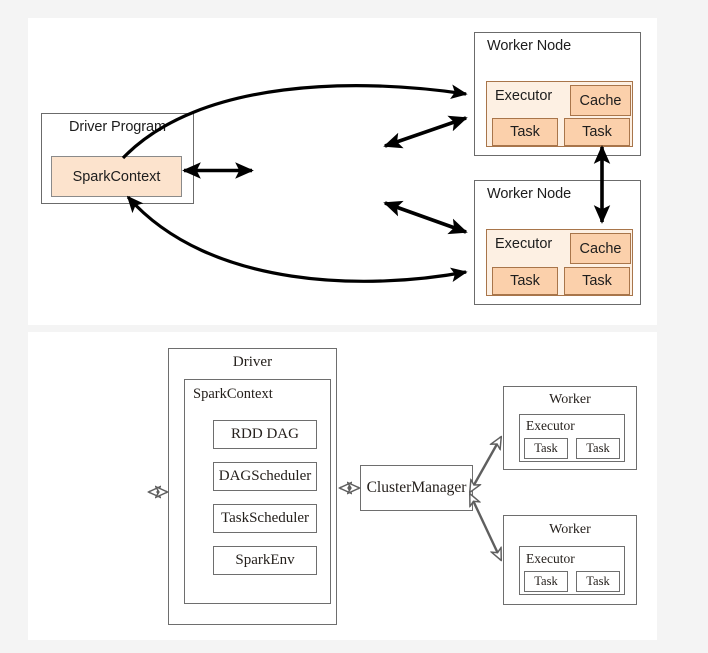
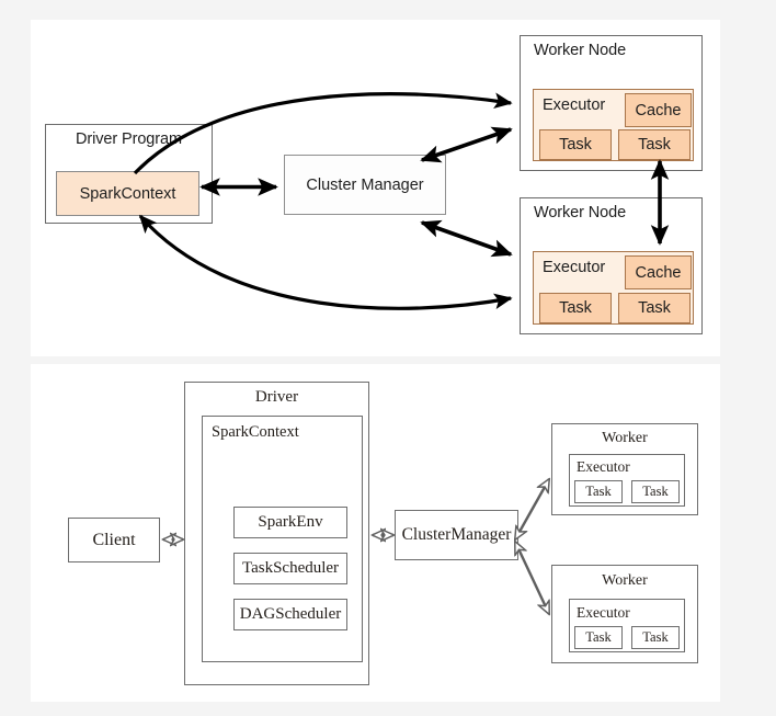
  Driver Progra
  SparkContext
+ Cluster Manager
  Worker Node
  Executor
  Cache
  Task
  Task
  Worker Node
  Executor
  Cache
  Task
  Task
+ Client
  Driver
  SparkContext
- RDD DAG
- DAGScheduler
+ SparkEnv
  TaskScheduler
- SparkEnv
+ DAGScheduler
  ClusterManager
  Worker
  Executor
  Task
  Task
  Worker
  Executor
  Task
  Task
